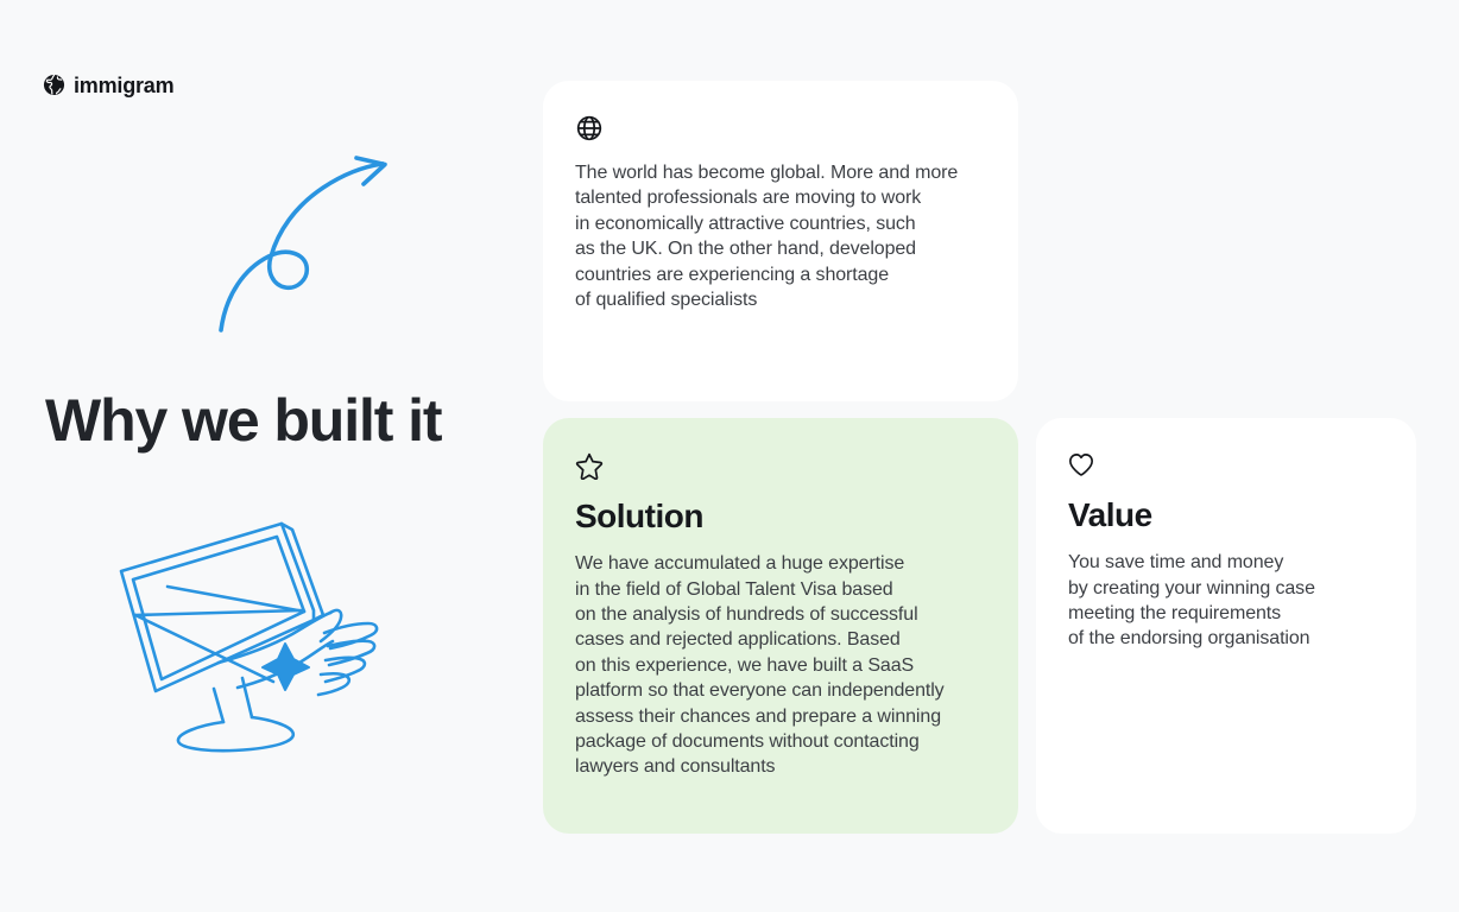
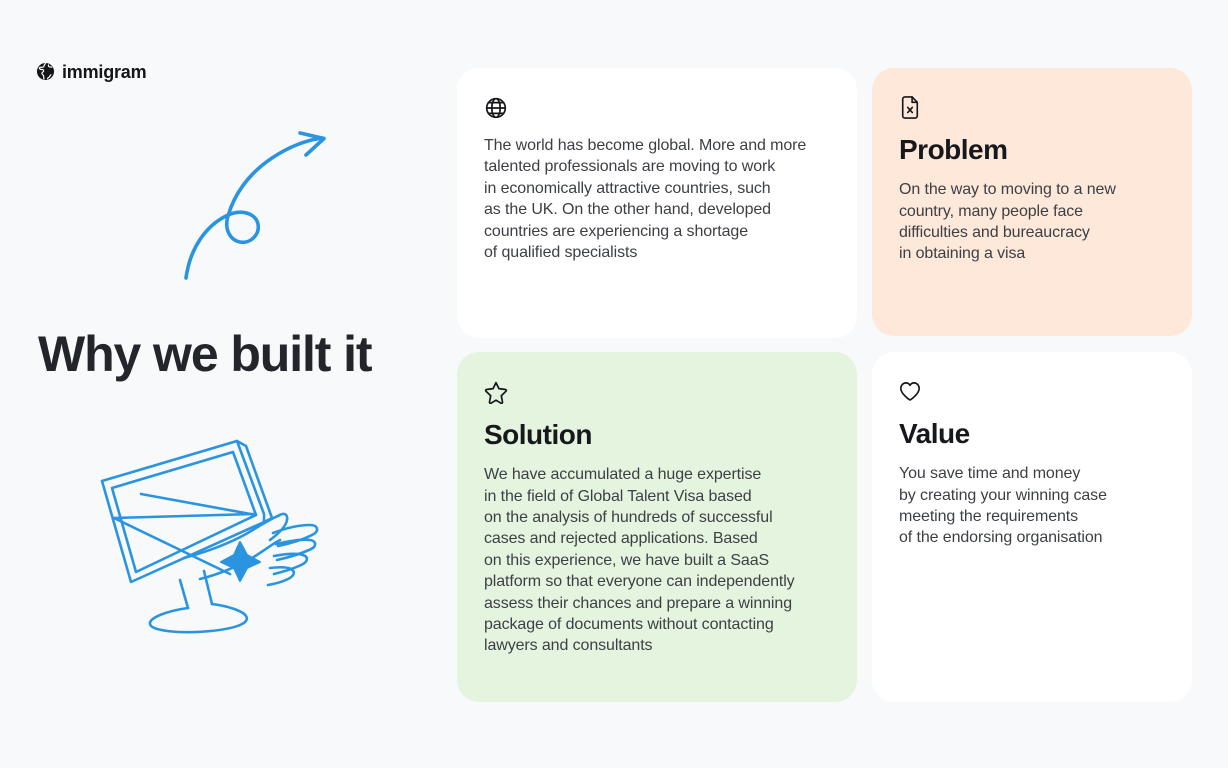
  immigram
  Why we built it
  The world has become global. More and more
  talented professionals are moving to work
  in economically attractive countries, such
  as the UK. On the other hand, developed
  countries are experiencing a shortage
  of qualified specialists
+ Problem
+ On the way to moving to a new
+ country, many people face
+ difficulties and bureaucracy
+ in obtaining a visa
  Solution
  We have accumulated a huge expertise
  in the field of Global Talent Visa based
  on the analysis of hundreds of successful
  cases and rejected applications. Based
  on this experience, we have built a SaaS
  platform so that everyone can independently
  assess their chances and prepare a winning
  package of documents without contacting
  lawyers and consultants
  Value
  You save time and money
  by creating your winning case
  meeting the requirements
  of the endorsing organisation
